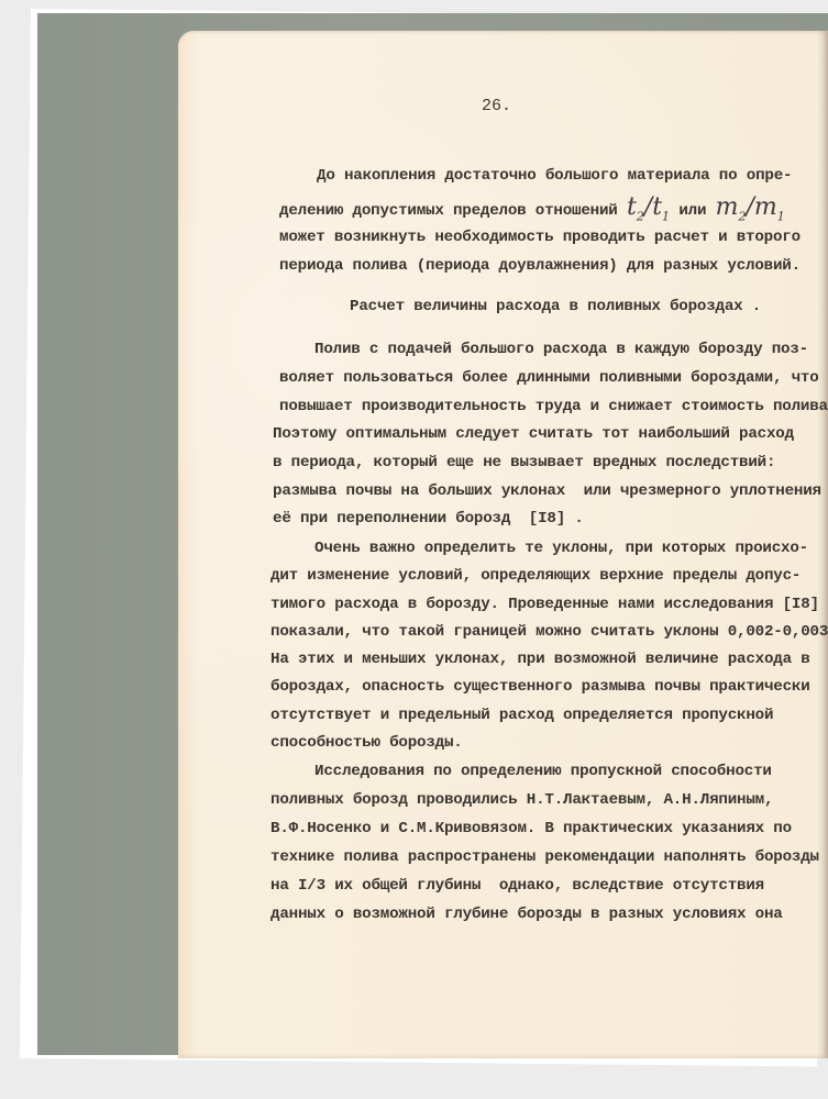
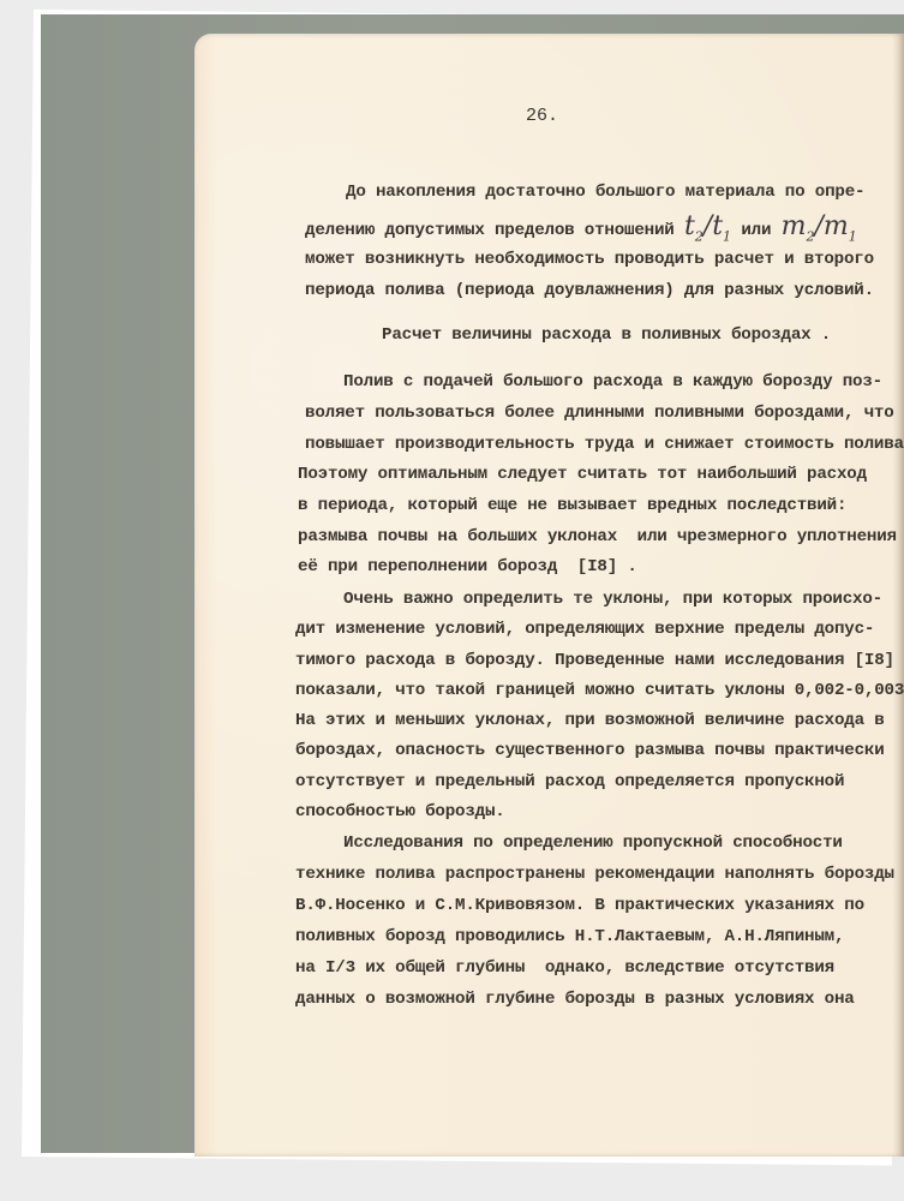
  26.
  До накопления достаточно большого материала по опре-
  делению допустимых пределов отношений t2/t1 или m2/m1
  может возникнуть необходимость проводить расчет и второго
  периода полива (периода доувлажнения) для разных условий.
  Расчет величины расхода в поливных бороздах .
  Полив с подачей большого расхода в каждую борозду поз-
  воляет пользоваться более длинными поливными бороздами, что
  повышает производительность труда и снижает стоимость полива
  Поэтому оптимальным следует считать тот наибольший расход
  в периода, который еще не вызывает вредных последствий:
  размыва почвы на больших уклонах или чрезмерного уплотнения
  её при переполнении борозд [I8] .
  Очень важно определить те уклоны, при которых происхо-
  дит изменение условий, определяющих верхние пределы допус-
  тимого расхода в борозду. Проведенные нами исследования [I8]
  показали, что такой границей можно считать уклоны 0,002-0,003
  На этих и меньших уклонах, при возможной величине расхода в
  бороздах, опасность существенного размыва почвы практически
  отсутствует и предельный расход определяется пропускной
  способностью борозды.
  Исследования по определению пропускной способности
- поливных борозд проводились Н.Т.Лактаевым, А.Н.Ляпиным,
+ технике полива распространены рекомендации наполнять борозды
  В.Ф.Носенко и С.М.Кривовязом. В практических указаниях по
- технике полива распространены рекомендации наполнять борозды
+ поливных борозд проводились Н.Т.Лактаевым, А.Н.Ляпиным,
  на I/3 их общей глубины однако, вследствие отсутствия
  данных о возможной глубине борозды в разных условиях она
